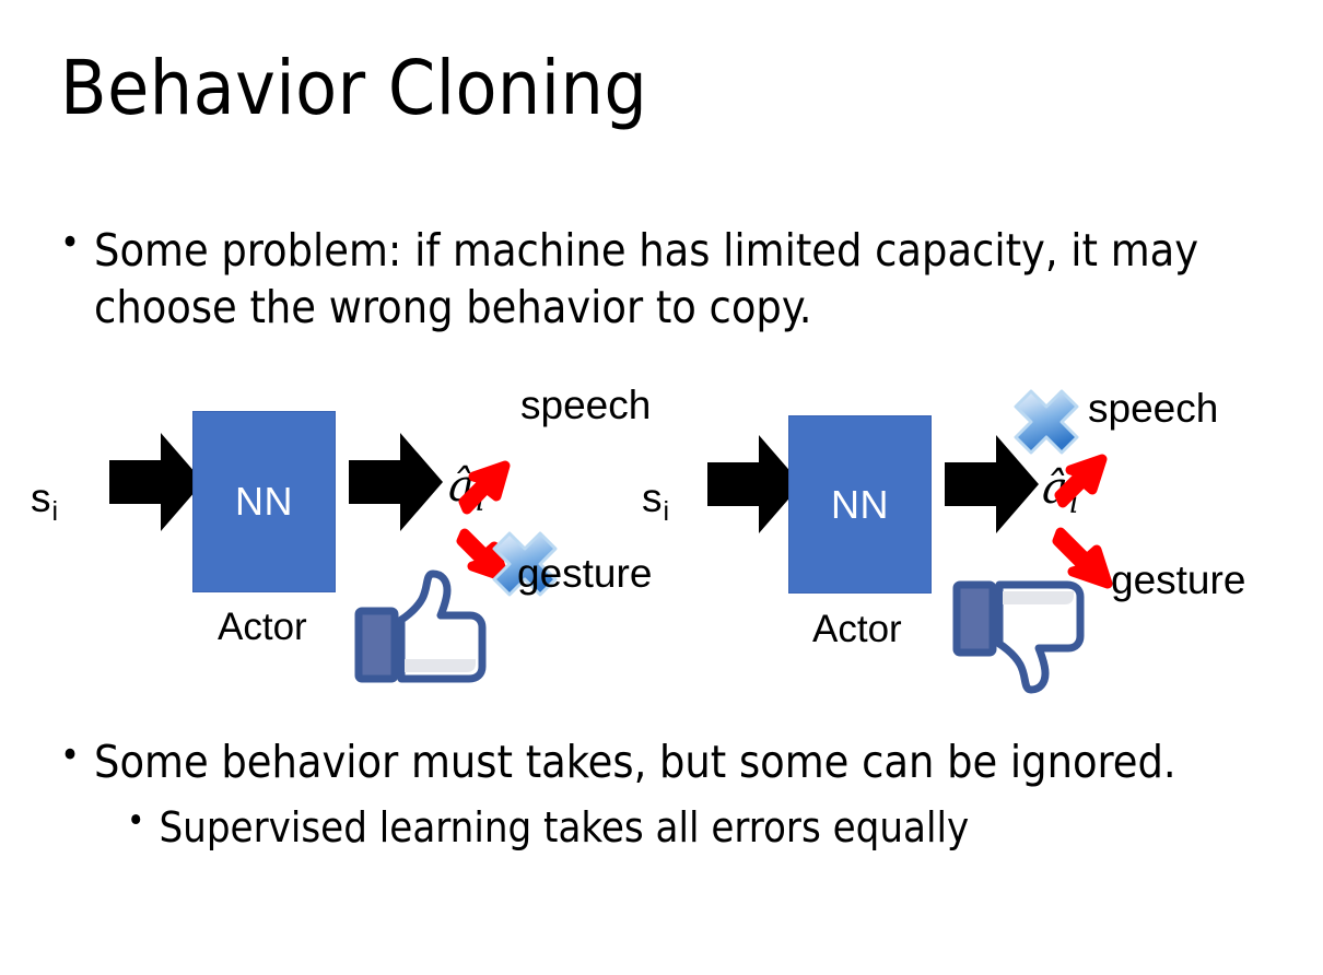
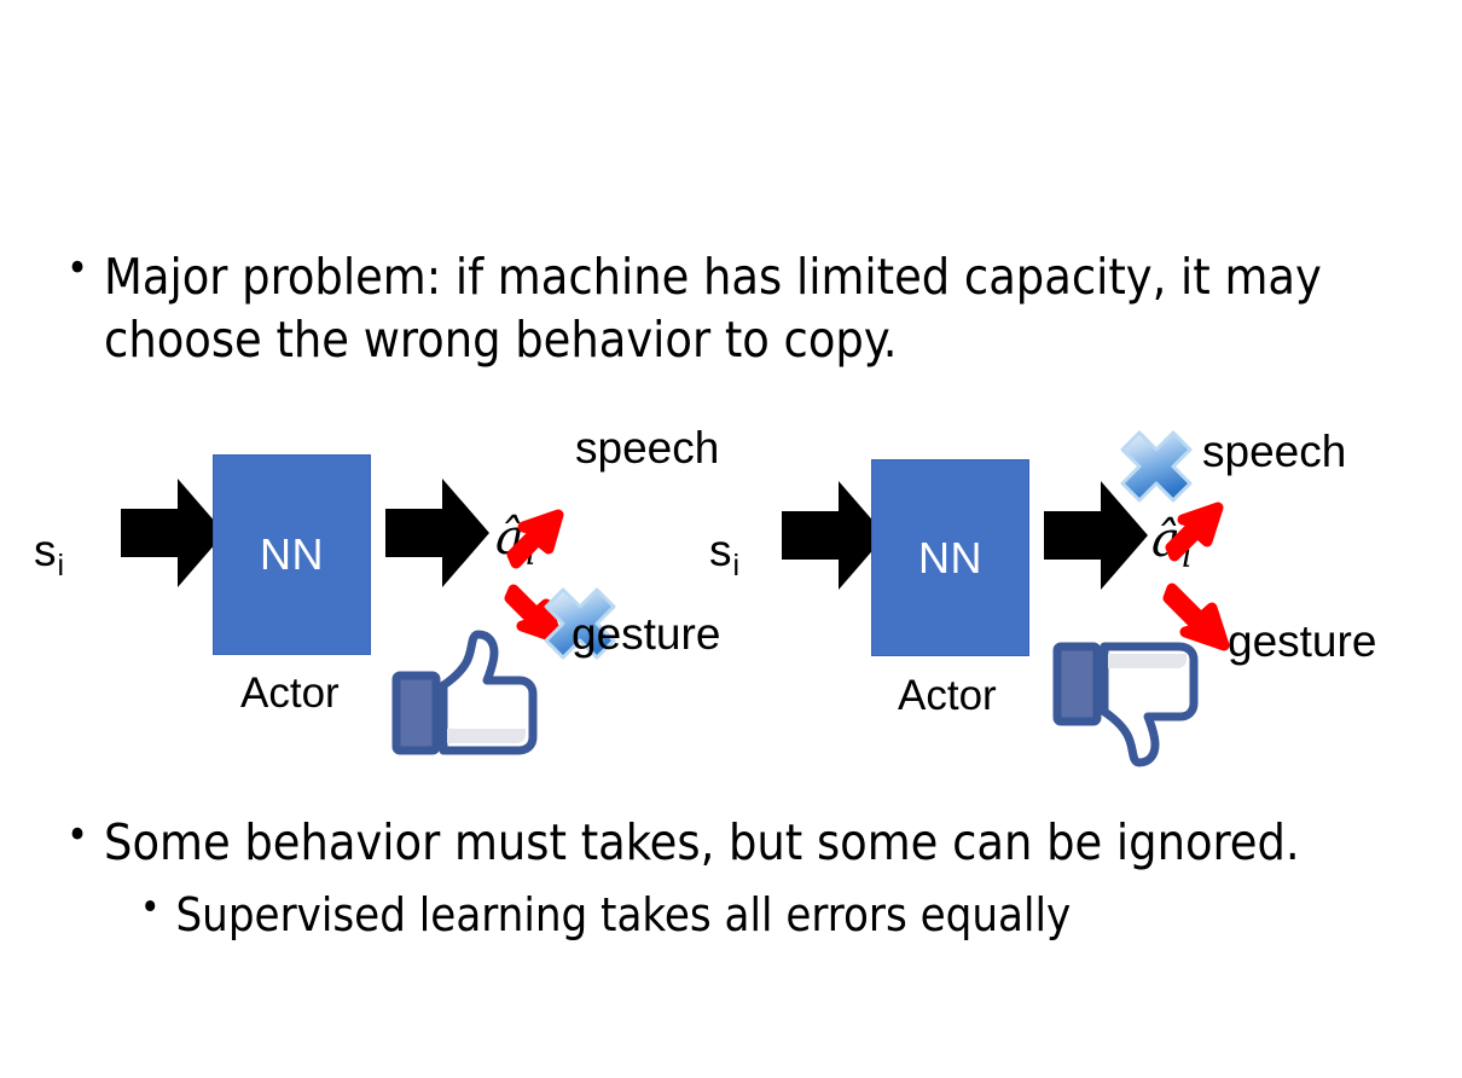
- Behavior Cloning
  •
- Some problem: if machine has limited capacity, it may choose the wrong behavior to copy.
+ Major problem: if machine has limited capacity, it may choose the wrong behavior to copy.
  si
  NN
  Actor
  speech
  gesture
  si
  NN
  Actor
  âi
  speech
  gesture
  •
  Some behavior must takes, but some can be ignored.
  •
  Supervised learning takes all errors equally
